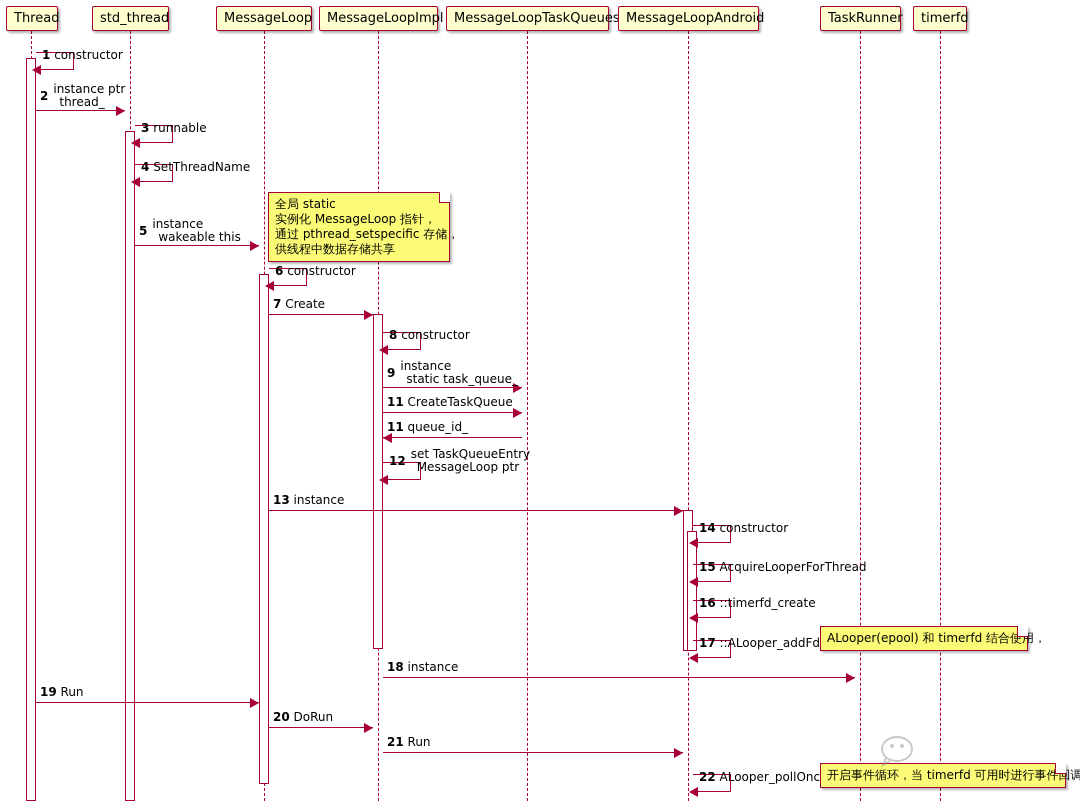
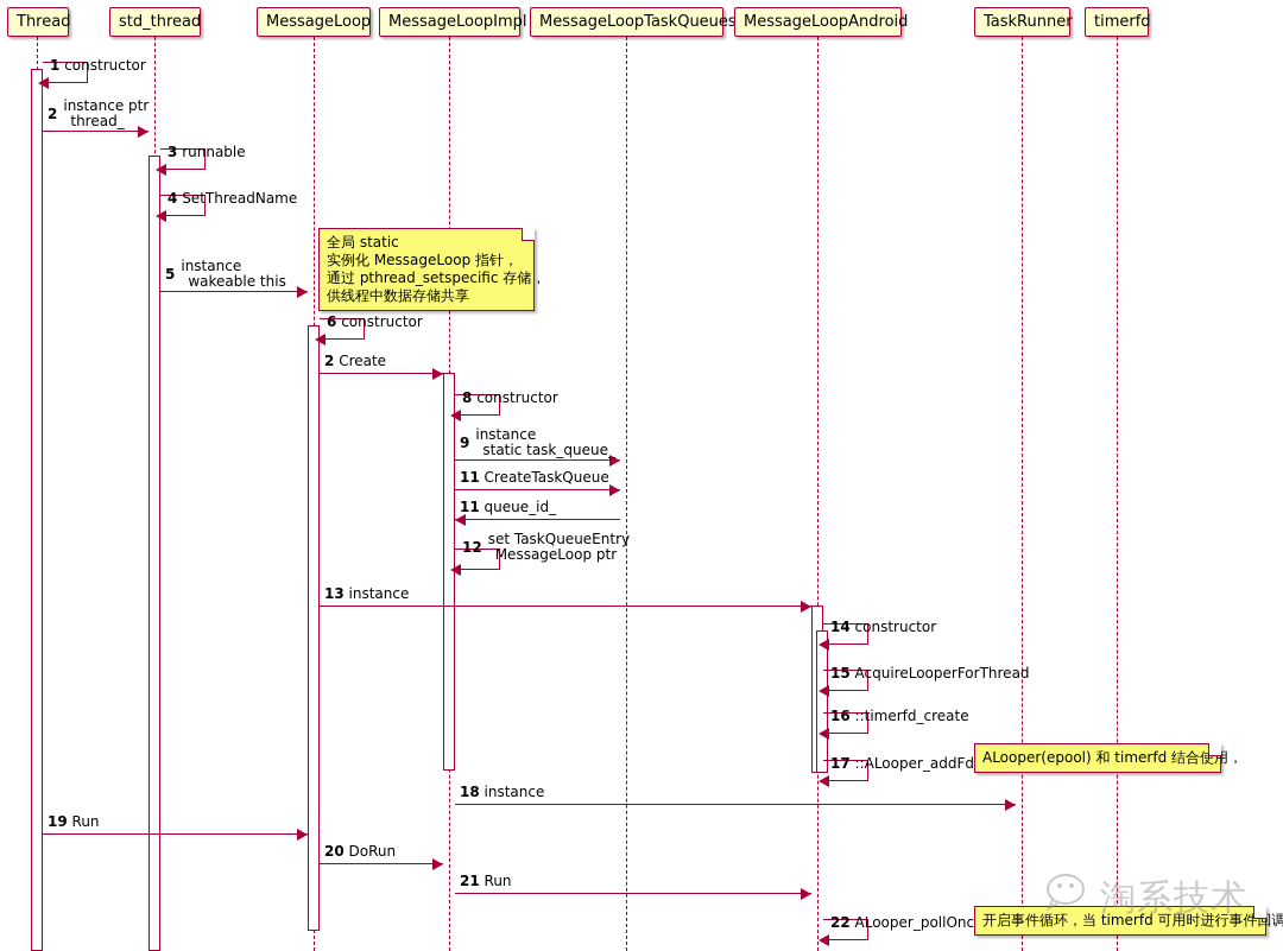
  1 constructor
  2
  instance ptr
  thread_
  3 runnable
  4 SetThreadName
  5
  instance
  wakeable this
  6 constructor
- 7 Create
+ 2 Create
  8 constructor
  9
  instance
  static task_queue_
  11 CreateTaskQueue
  11 queue_id_
  12
  set TaskQueueEntry
  MessageLoop ptr
  13 instance
  14 constructor
  15 AcquireLooperForThread
  16 ::timerfd_create
  17 ::ALooper_addFd
  18 instance
  19 Run
  20 DoRun
  21 Run
  22 ALooper_pollOnc
  Thread
  std_thread
  MessageLoop
  MessageLoopImpl
  MessageLoopTaskQueues
  MessageLoopAndroid
  TaskRunner
  timerfd
  全局 static
  实例化 MessageLoop 指针，
  通过 pthread_setspecific 存储，
  供线程中数据存储共享
  ALooper(epool) 和 timerfd 结合使用，
  开启事件循环，当 timerfd 可用时进行事件回调
+ 淘系技术
